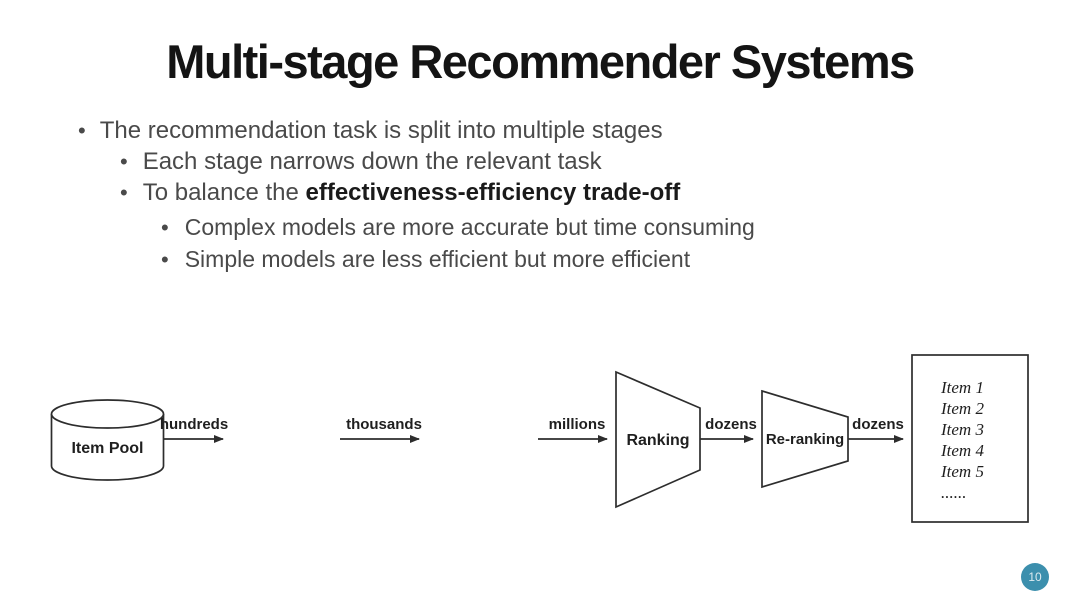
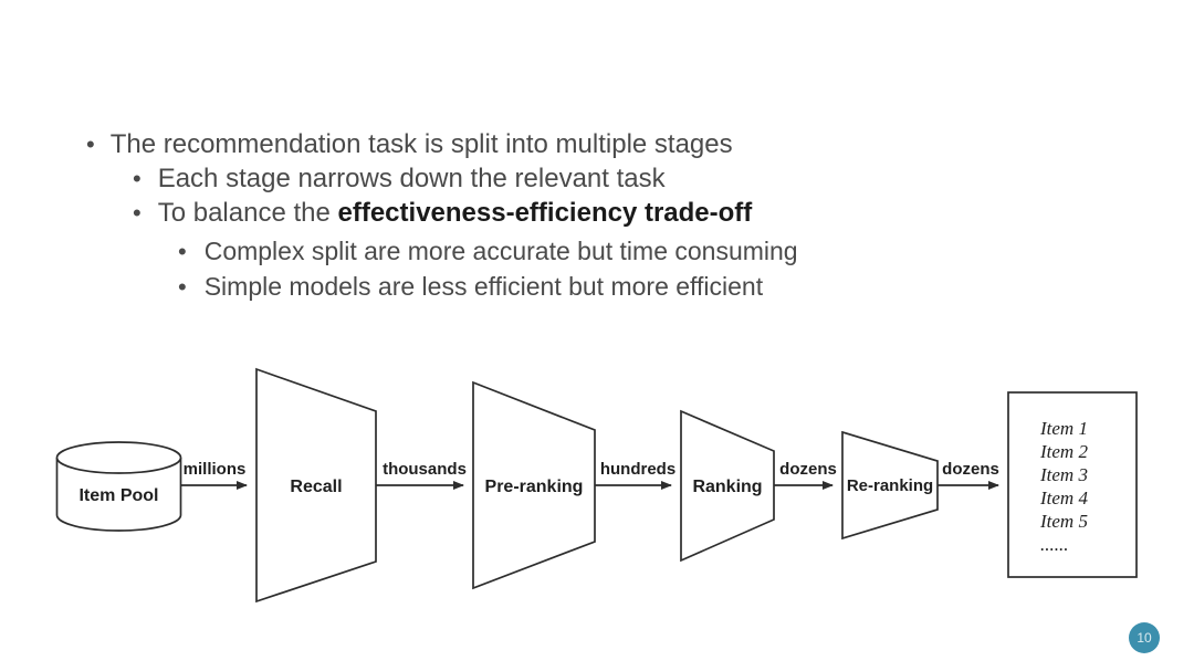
- Multi-stage Recommender Systems
  •
  The recommendation task is split into multiple stages
  •
  Each stage narrows down the relevant task
  •
  To balance the effectiveness-efficiency trade-off
  •
- Complex models are more accurate but time consuming
+ Complex split are more accurate but time consuming
  •
  Simple models are less efficient but more efficient
  Item Pool
- hundreds
+ millions
  thousands
- millions
+ hundreds
  dozens
  dozens
+ Recall
+ Pre-ranking
  Ranking
  Re-ranking
  Item 1
  Item 2
  Item 3
  Item 4
  Item 5
  ......
  10
